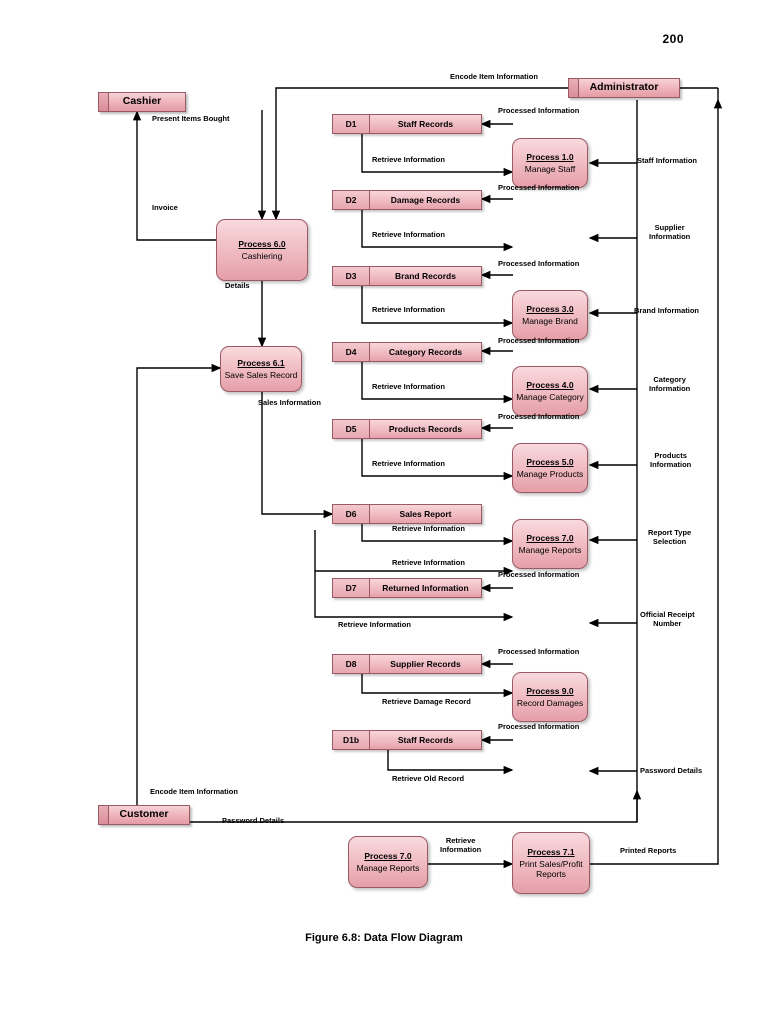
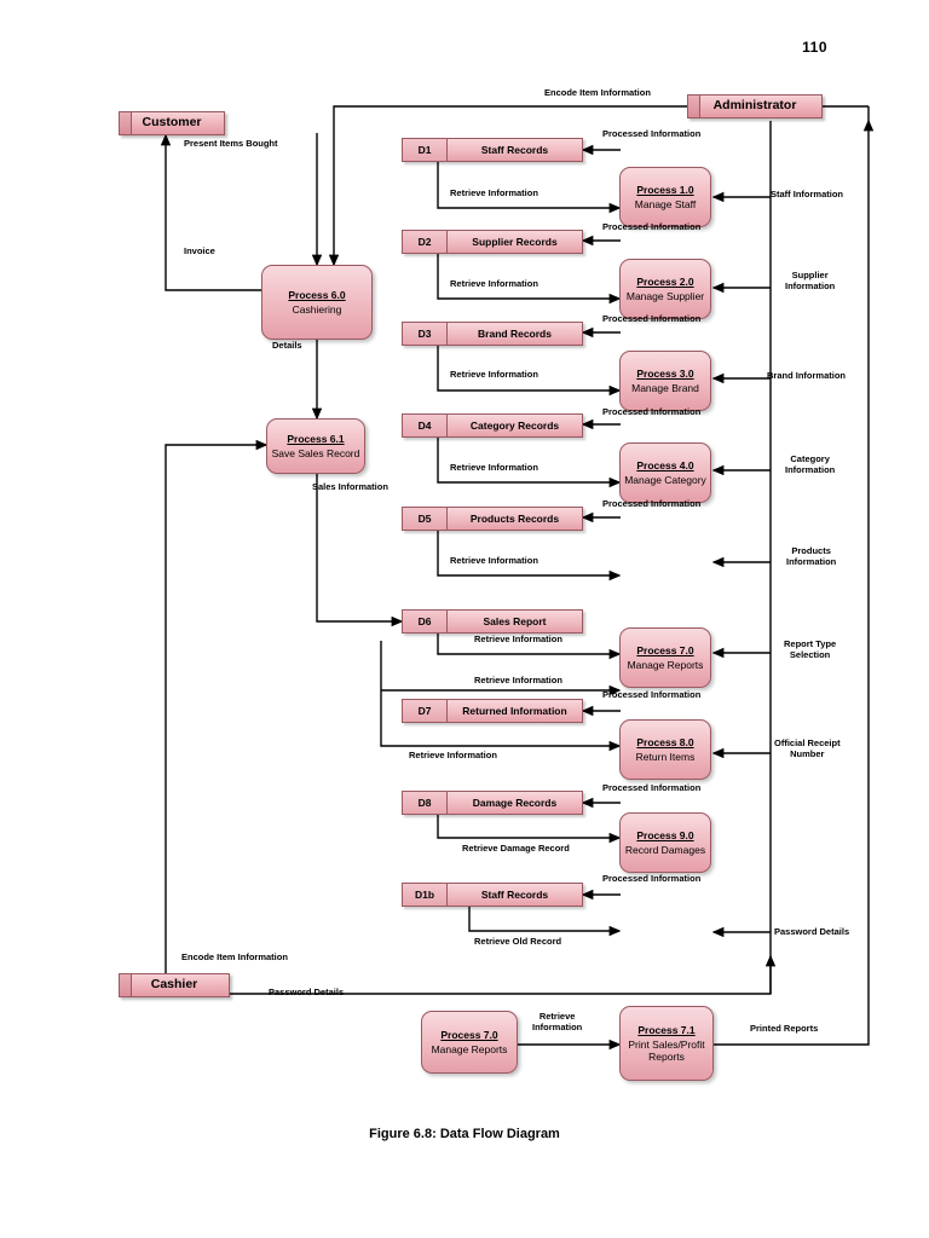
- 200
+ 110
- Cashier
+ Customer
  Administrator
- Customer
+ Cashier
  D1
  Staff Records
  D2
- Damage Records
+ Supplier Records
  D3
  Brand Records
  D4
  Category Records
  D5
  Products Records
  D6
  Sales Report
  D7
  Returned Information
  D8
- Supplier Records
+ Damage Records
  D1b
  Staff Records
  Process 6.0
  Cashiering
  Process 6.1
  Save Sales Record
  Process 1.0
  Manage Staff
+ Process 2.0
+ Manage Supplier
  Process 3.0
  Manage Brand
  Process 4.0
  Manage Category
- Process 5.0
- Manage Products
  Process 7.0
  Manage Reports
+ Process 8.0
+ Return Items
  Process 9.0
  Record Damages
  Process 7.0
  Manage Reports
  Process 7.1
  Print Sales/Profit Reports
  Encode Item Information
  Present Items Bought
  Invoice
  Details
  Sales Information
  Processed Information
  Retrieve Information
  Staff Information
  Processed Information
  Retrieve Information
  Supplier
  Information
  Processed Information
  Retrieve Information
  Brand Information
  Processed Information
  Retrieve Information
  Category
  Information
  Processed Information
  Retrieve Information
  Products
  Information
  Retrieve Information
  Retrieve Information
  Report Type
  Selection
  Processed Information
  Retrieve Information
  Official Receipt
  Number
  Processed Information
  Retrieve Damage Record
  Processed Information
  Retrieve Old Record
  Password Details
  Encode Item Information
  Password Details
  Retrieve
  Information
  Printed Reports
  Figure 6.8: Data Flow Diagram
